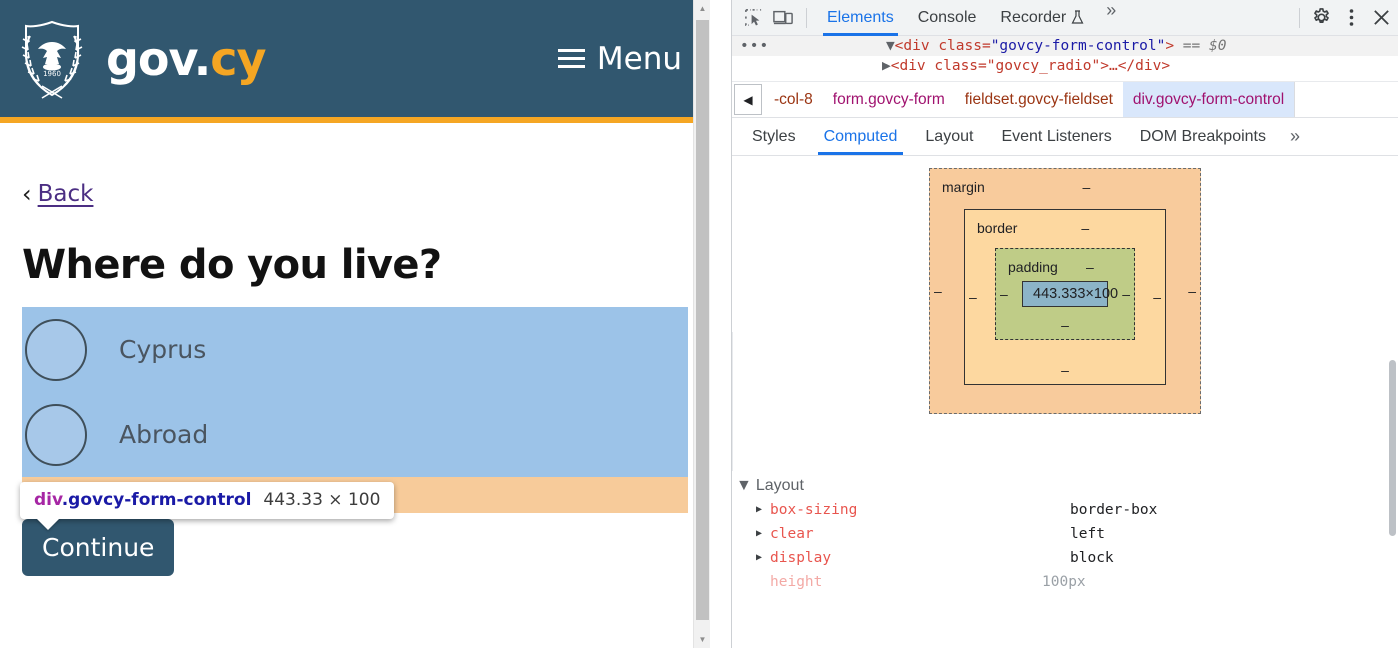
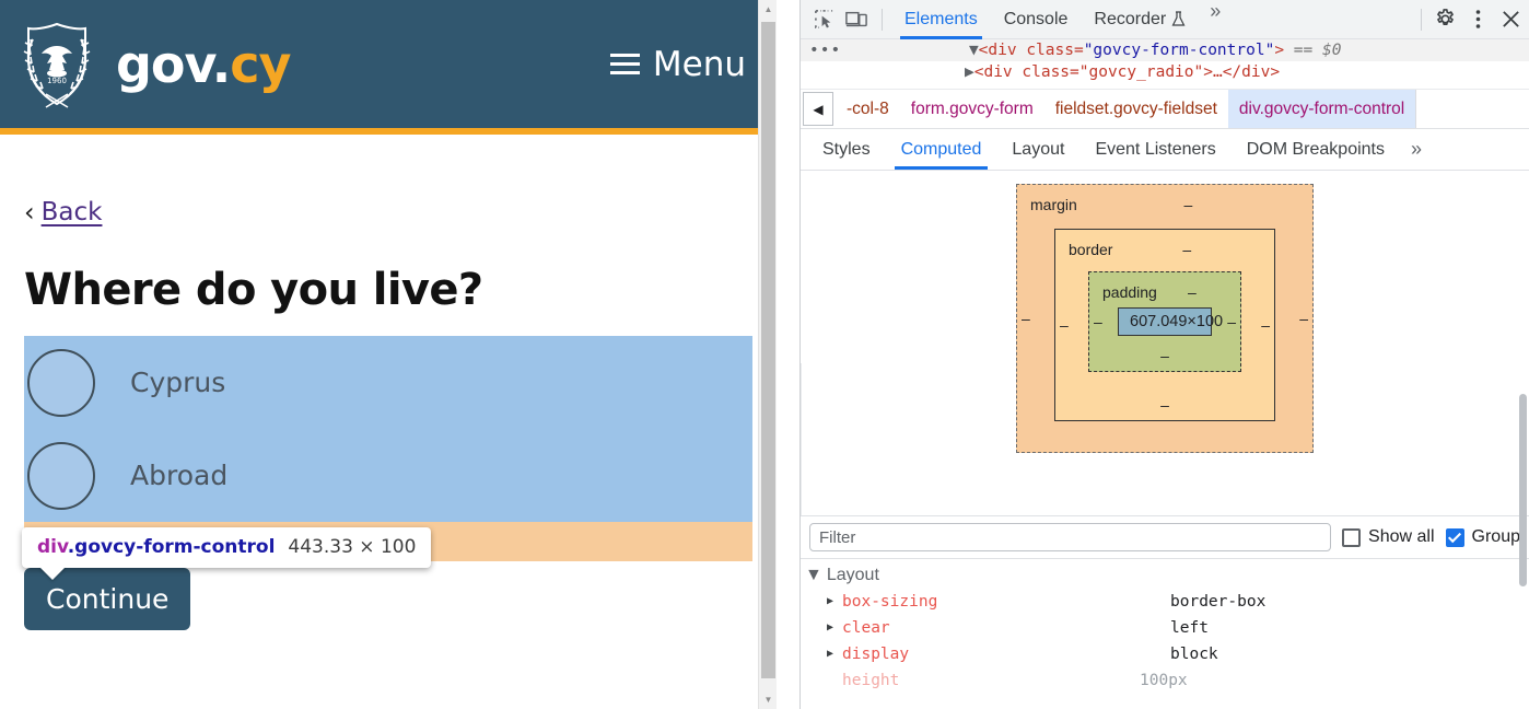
  1960
  gov.cy
  Menu
  ‹
  Back
  Where do you live?
  Cyprus
  Abroad
  Continue
  div.govcy-form-control
  443.33 × 100
  ▲
  ▼
  Elements
  Console
  Recorder
  »
  ••• ▼<div class="govcy-form-control"> == $0
  ▶<div class="govcy_radio">…</div>
  ◀
  -col-8
  form.govcy-form
  fieldset.govcy-fieldset
  div.govcy-form-control
  Styles
  Computed
  Layout
  Event Listeners
  DOM Breakpoints
  »
  margin
  –
  –
  –
  border
  –
  –
  –
  padding
  –
  –
  –
- 443.333×100
+ 607.049×100
  –
  –
+ Filter
+ Show all
+ Group
  ▼
  Layout
  ▶
  box-sizing
  border-box
  ▶
  clear
  left
  ▶
  display
  block
  height
  100px
